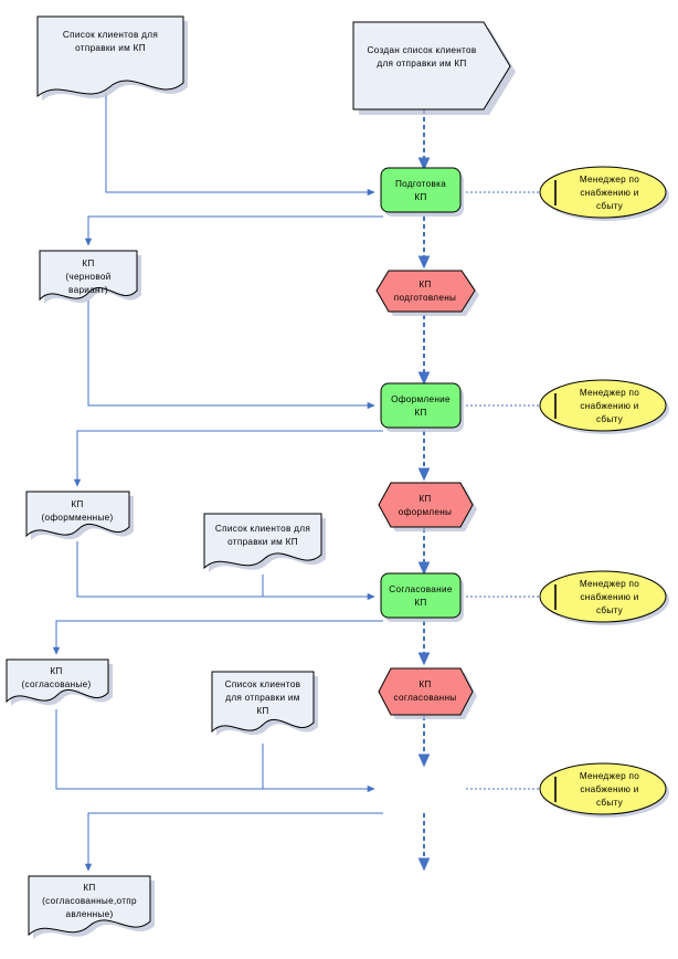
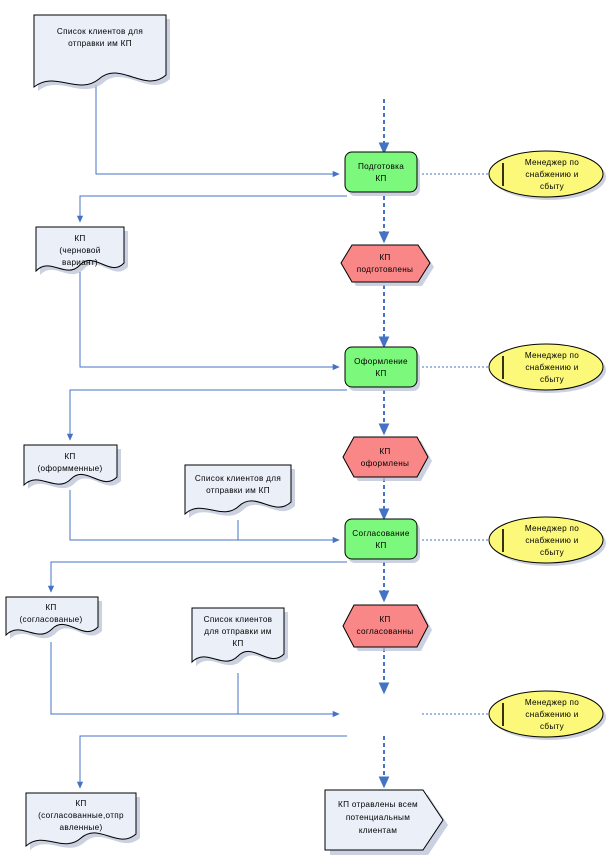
  Список клиентов для
  отправки им КП
- Создан список клиентов
- для отправки им КП
  Подготовка
  КП
  Менеджер по
  снабжению и
  сбыту
  КП
  (черновой
  вариант)
  КП
  подготовлены
  Оформление
  КП
  Менеджер по
  снабжению и
  сбыту
  КП
  (оформменные)
  КП
  оформлены
  Список клиентов для
  отправки им КП
  Согласование
  КП
  Менеджер по
  снабжению и
  сбыту
  КП
  (согласованые)
  КП
  согласованны
  Список клиентов
  для отправки им
  КП
  Менеджер по
  снабжению и
  сбыту
  КП
  (согласованные,отпр
  авленные)
+ КП отравлены всем
+ потенциальным
+ клиентам
